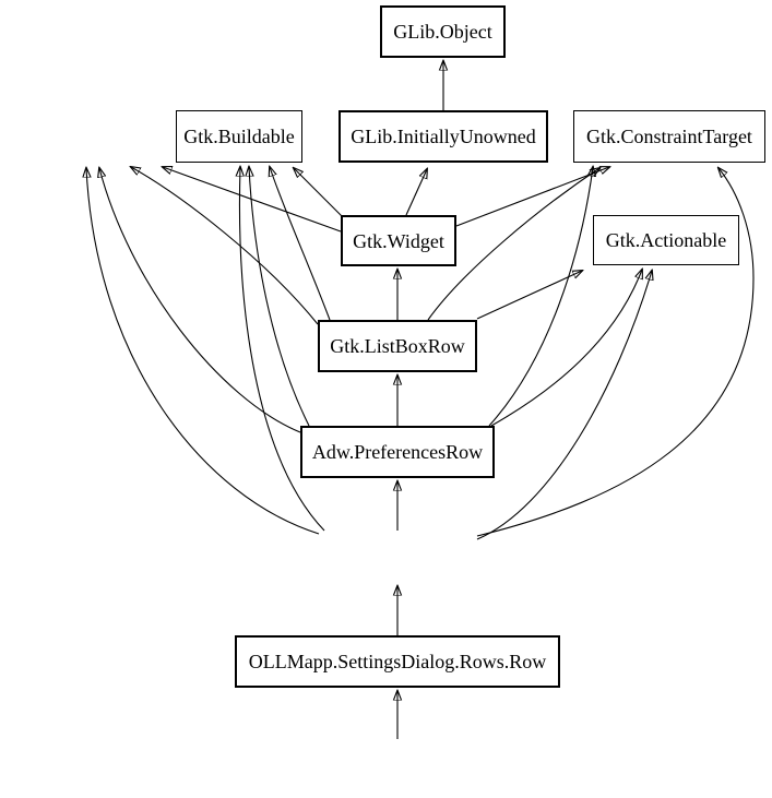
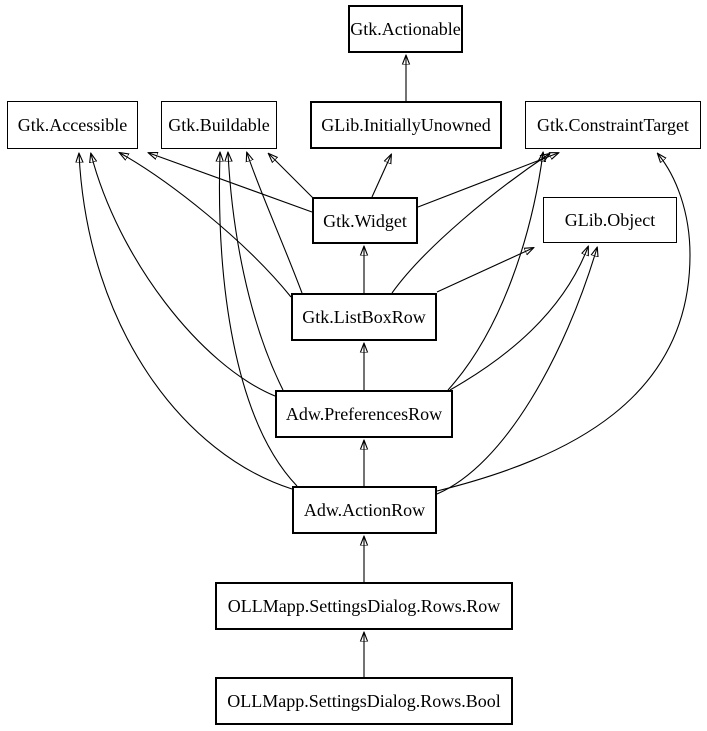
- GLib.Object
+ Gtk.Actionable
+ Gtk.Accessible
  Gtk.Buildable
  GLib.InitiallyUnowned
  Gtk.ConstraintTarget
  Gtk.Widget
- Gtk.Actionable
+ GLib.Object
  Gtk.ListBoxRow
  Adw.PreferencesRow
+ Adw.ActionRow
  OLLMapp.SettingsDialog.Rows.Row
+ OLLMapp.SettingsDialog.Rows.Bool
